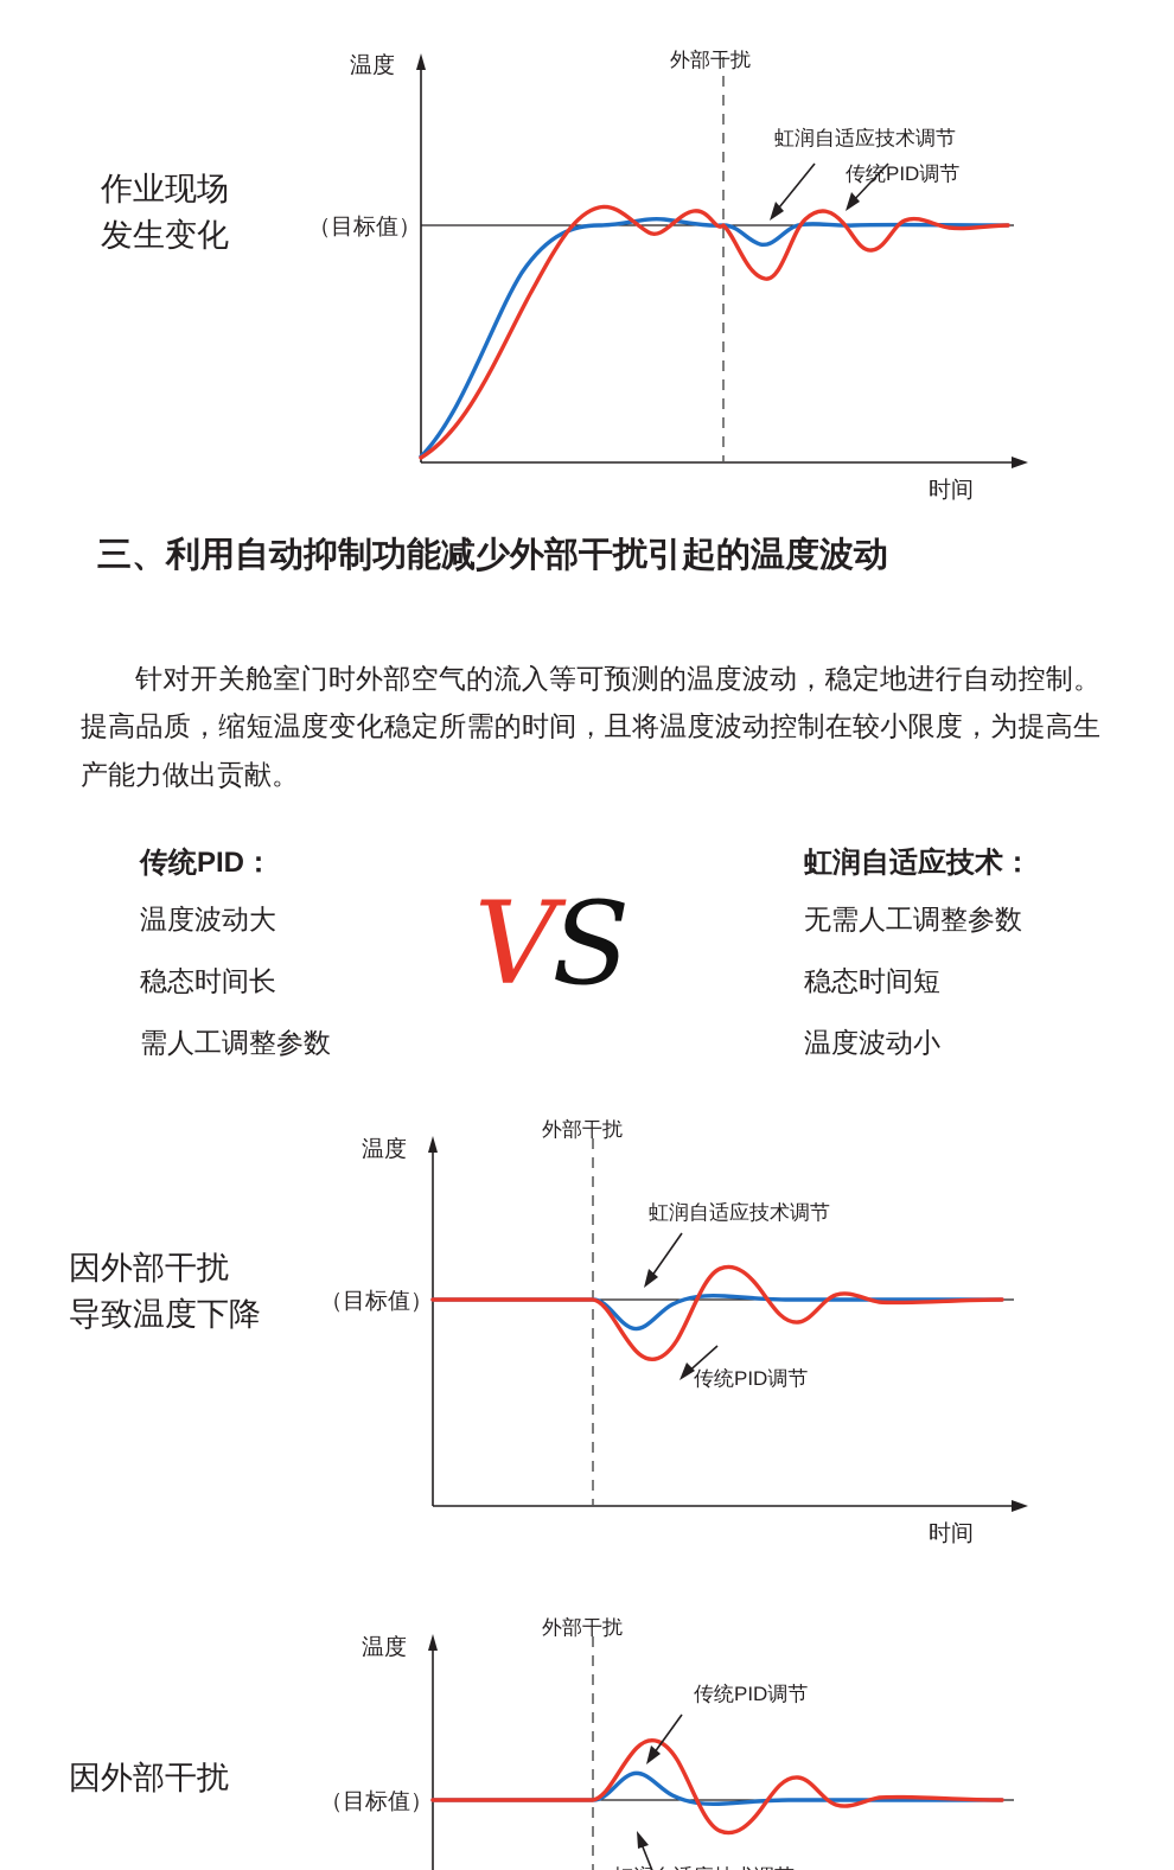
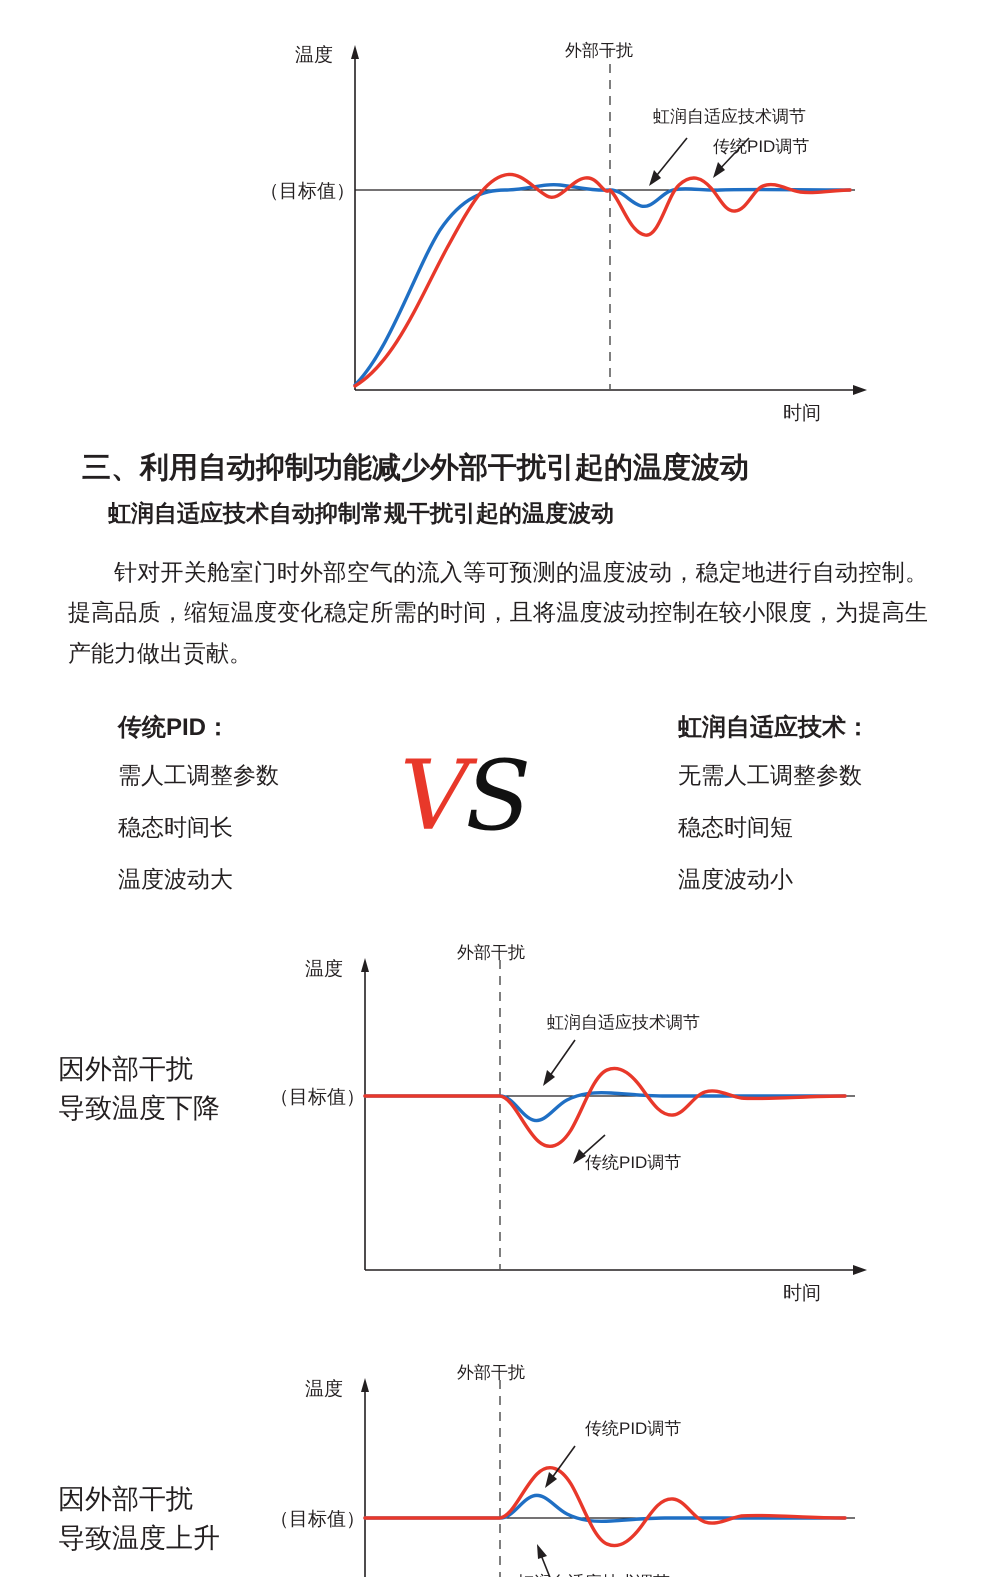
- 作业现场
- 发生变化
  温度
  时间
  （目标值）
  外部干扰
  虹润自适应技术调节
  传统PID调节
  三、利用自动抑制功能减少外部干扰引起的温度波动
+ 虹润自适应技术自动抑制常规干扰引起的温度波动
  针对开关舱室门时外部空气的流入等可预测的温度波动，稳定地进行自动控制。提高品质，缩短温度变化稳定所需的时间，且将温度波动控制在较小限度，为提高生产能力做出贡献。
  传统PID：
- 温度波动大
+ 需人工调整参数
  稳态时间长
- 需人工调整参数
+ 温度波动大
  VS
  虹润自适应技术：
  无需人工调整参数
  稳态时间短
  温度波动小
  因外部干扰
  导致温度下降
  温度
  时间
  （目标值）
  外部干扰
  虹润自适应技术调节
  传统PID调节
  因外部干扰
+ 导致温度上升
  温度
  （目标值）
  外部干扰
  传统PID调节
